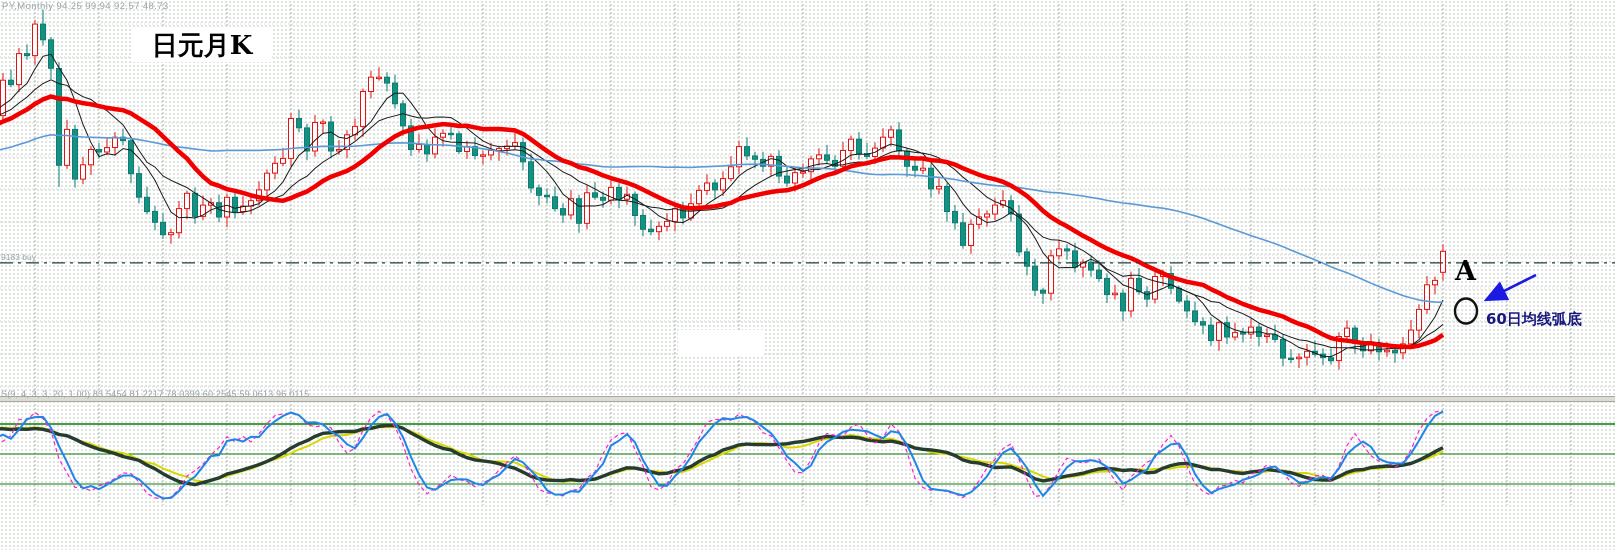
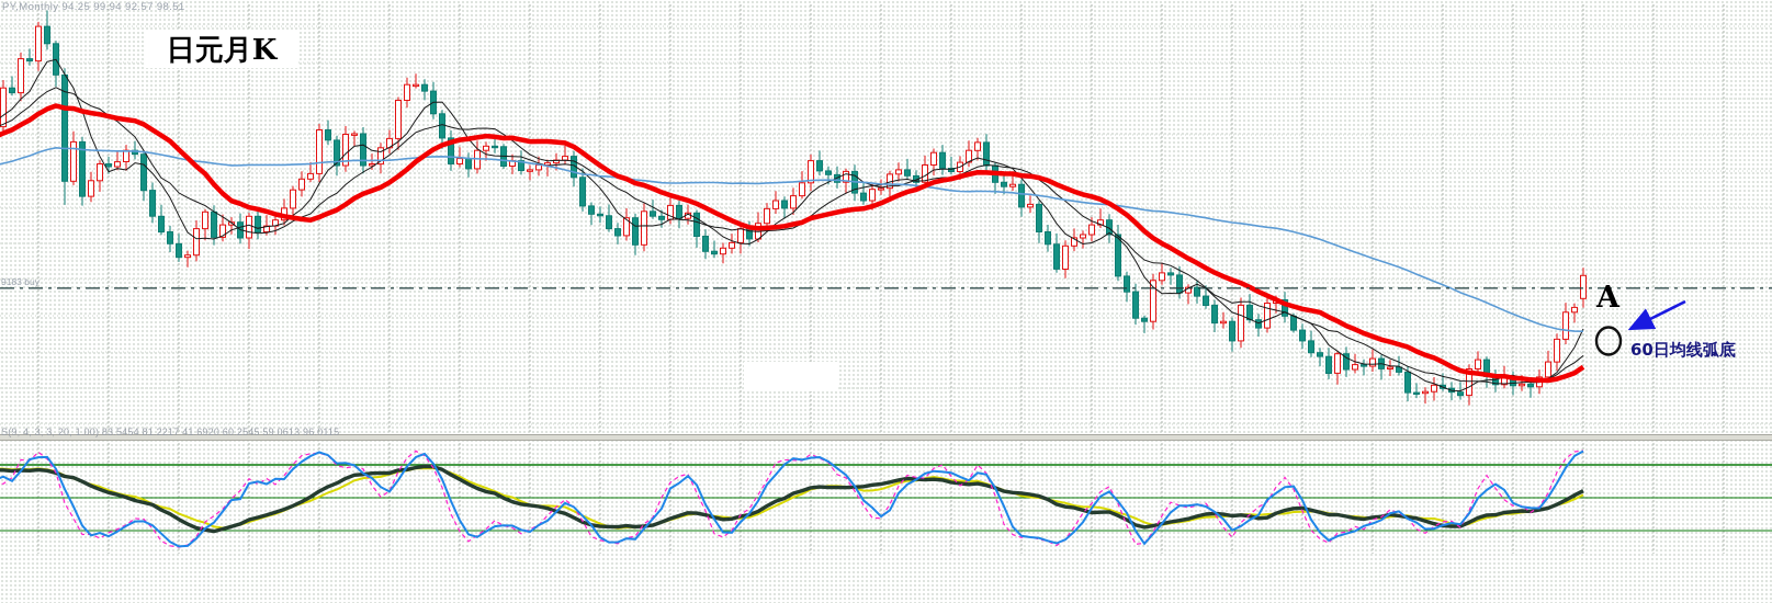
- PY,Monthly 94.25 99.94 92.57 48.73
+ PY,Monthly 94.25 99.94 92.57 98.51
  日元月K
  9183 buy
- S(9, 4, 3, 3, 20, 1.00) 83.5454 81.2217 78.0399 60.2545 59.0613 96.0115
+ S(9, 4, 3, 3, 20, 1.00) 83.5454 81.2217 41.6920 60.2545 59.0613 96.0115
  A
  60日均线弧底
